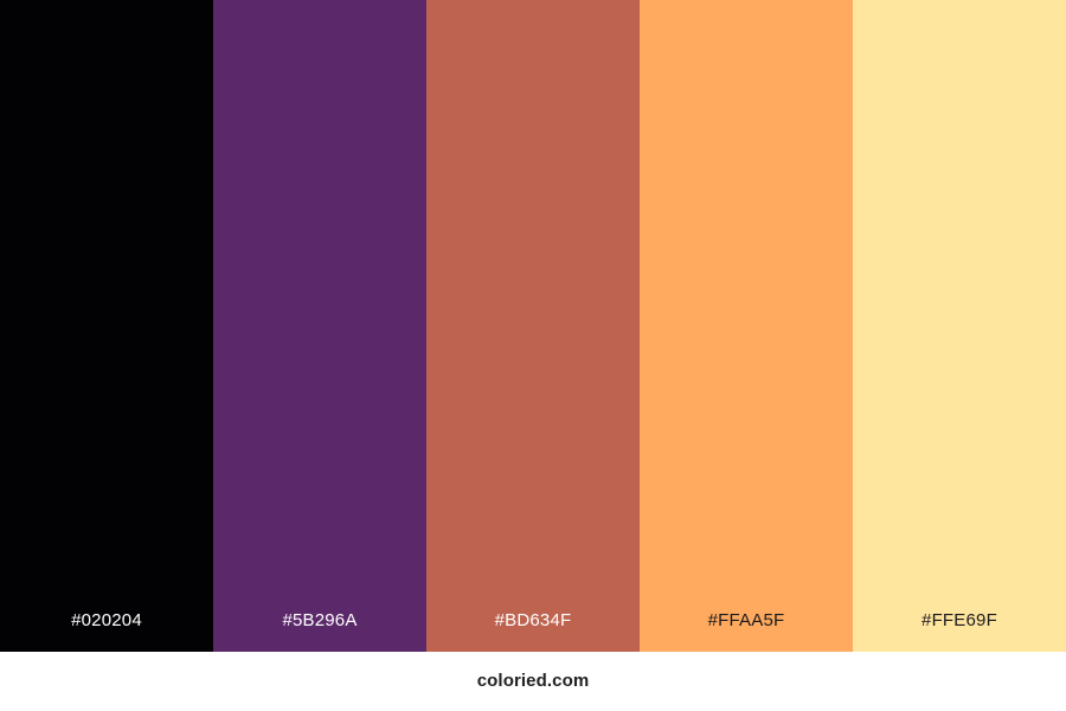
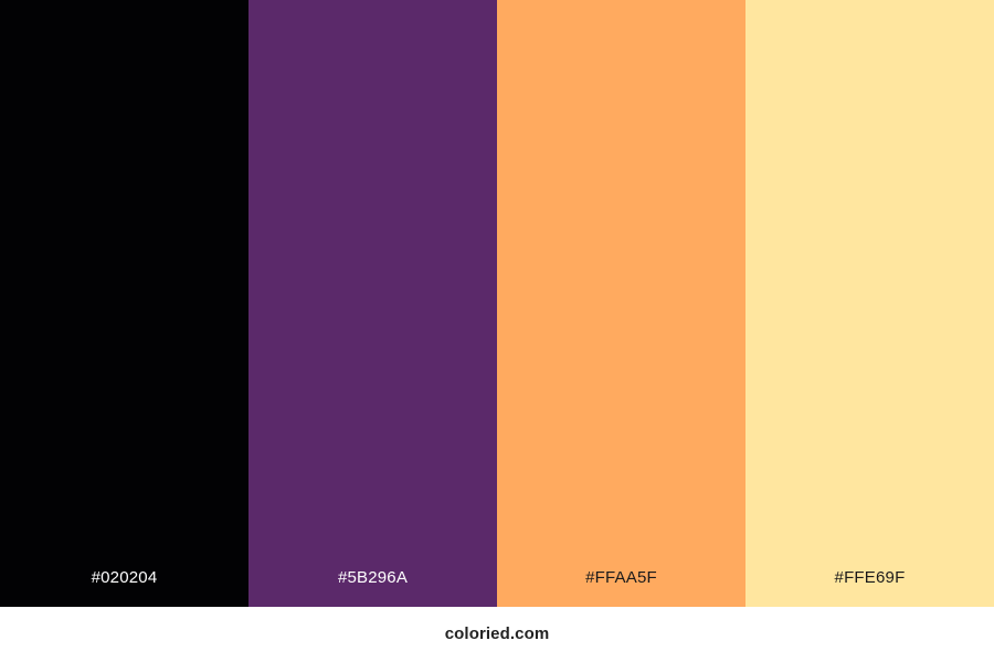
  #020204
  #5B296A
- #BD634F
  #FFAA5F
  #FFE69F
  coloried.com
